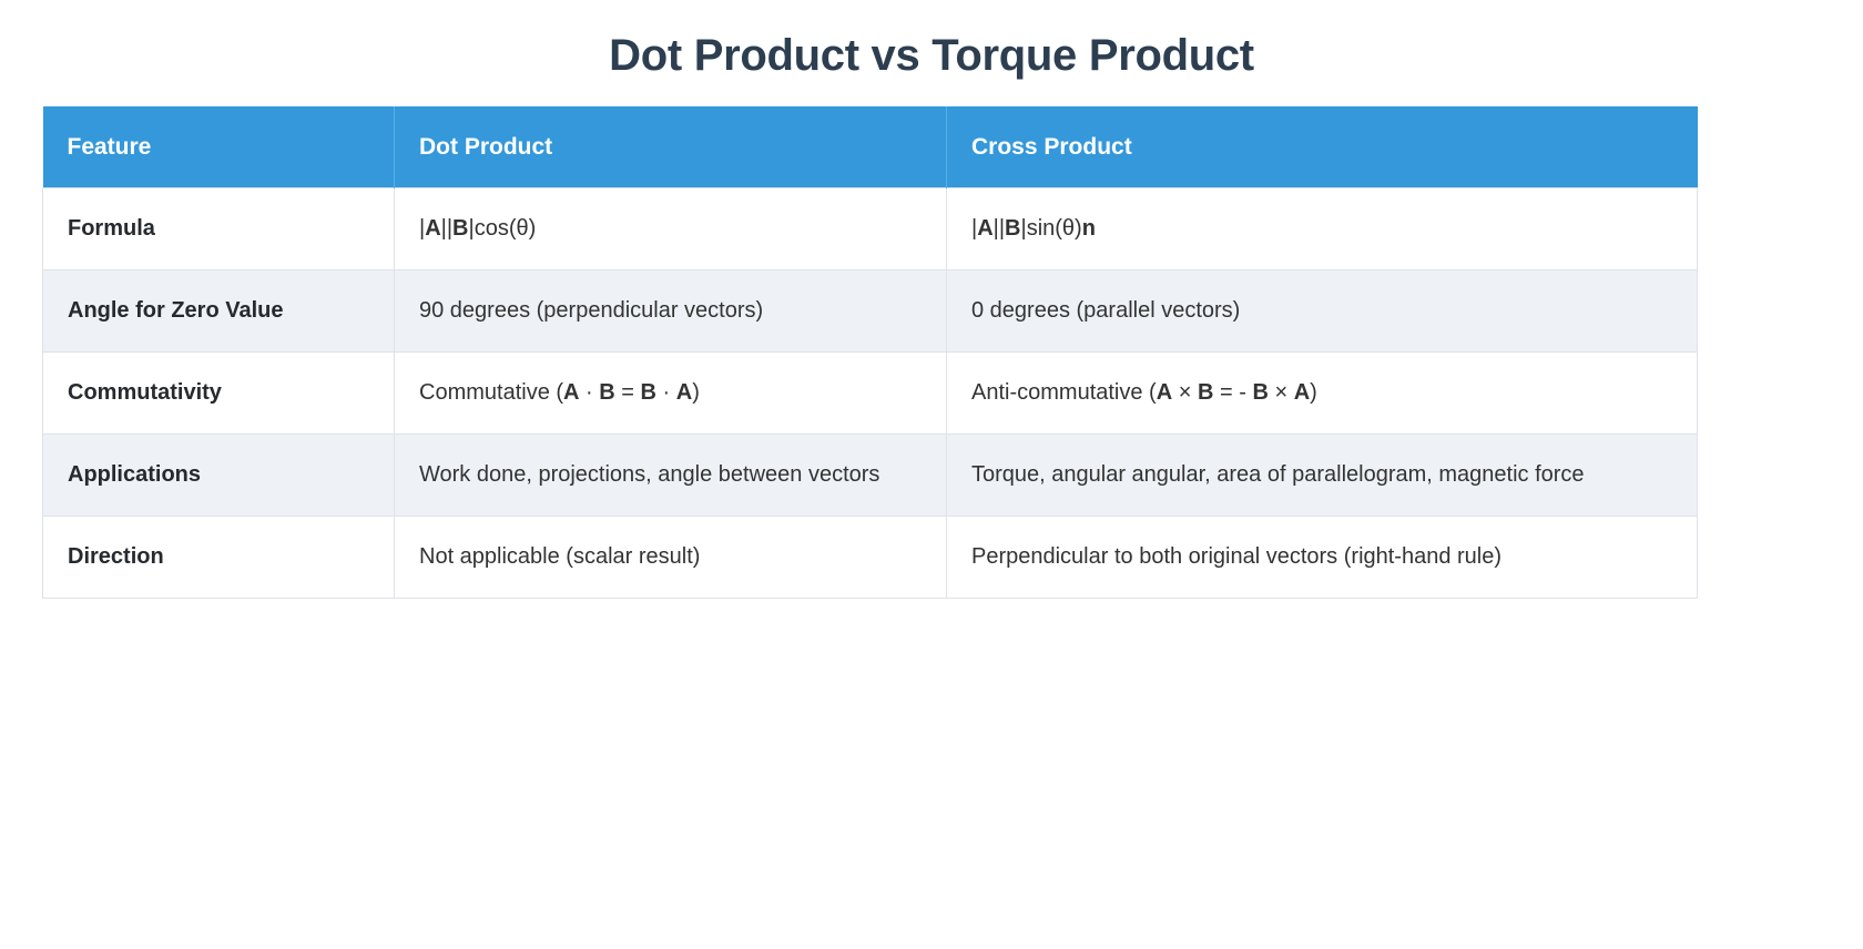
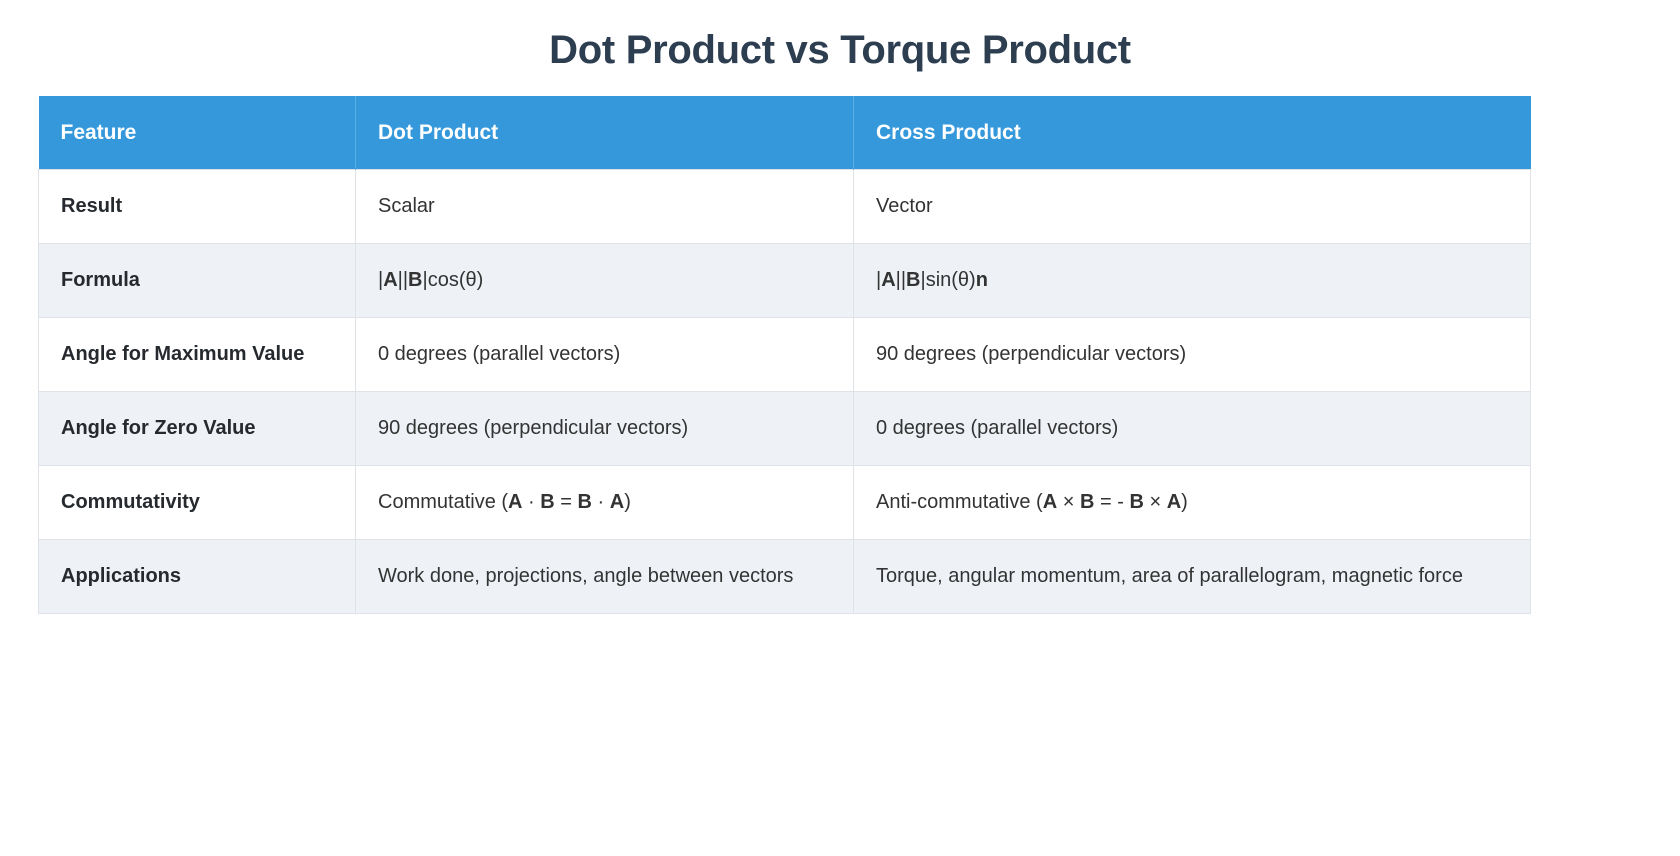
  Dot Product vs Torque Product
  Feature	Dot Product	Cross Product
+ Result	Scalar	Vector
  Formula	|A||B|cos(θ)	|A||B|sin(θ)n
+ Angle for Maximum Value	0 degrees (parallel vectors)	90 degrees (perpendicular vectors)
  Angle for Zero Value	90 degrees (perpendicular vectors)	0 degrees (parallel vectors)
  Commutativity	Commutative (A · B = B · A)	Anti-commutative (A × B = - B × A)
- Applications	Work done, projections, angle between vectors	Torque, angular angular, area of parallelogram, magnetic force
+ Applications	Work done, projections, angle between vectors	Torque, angular momentum, area of parallelogram, magnetic force
- Direction	Not applicable (scalar result)	Perpendicular to both original vectors (right-hand rule)
